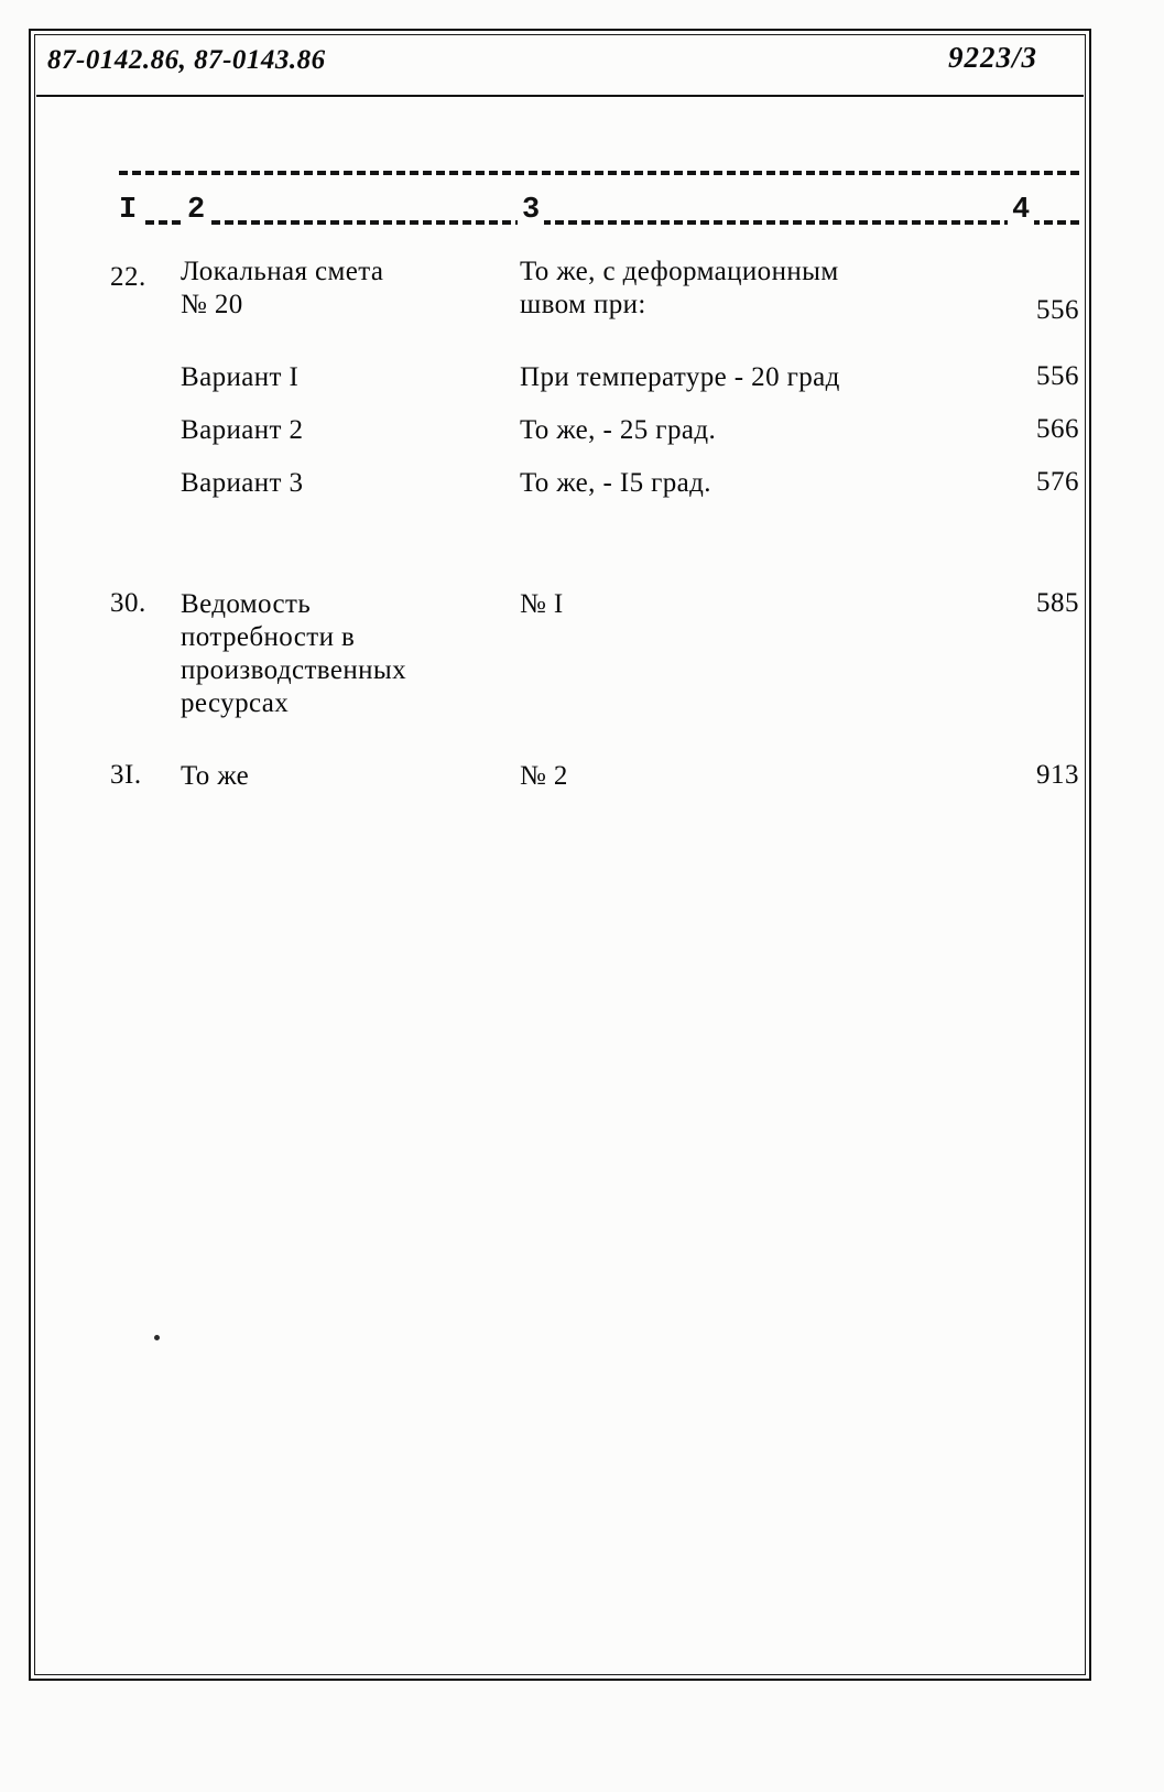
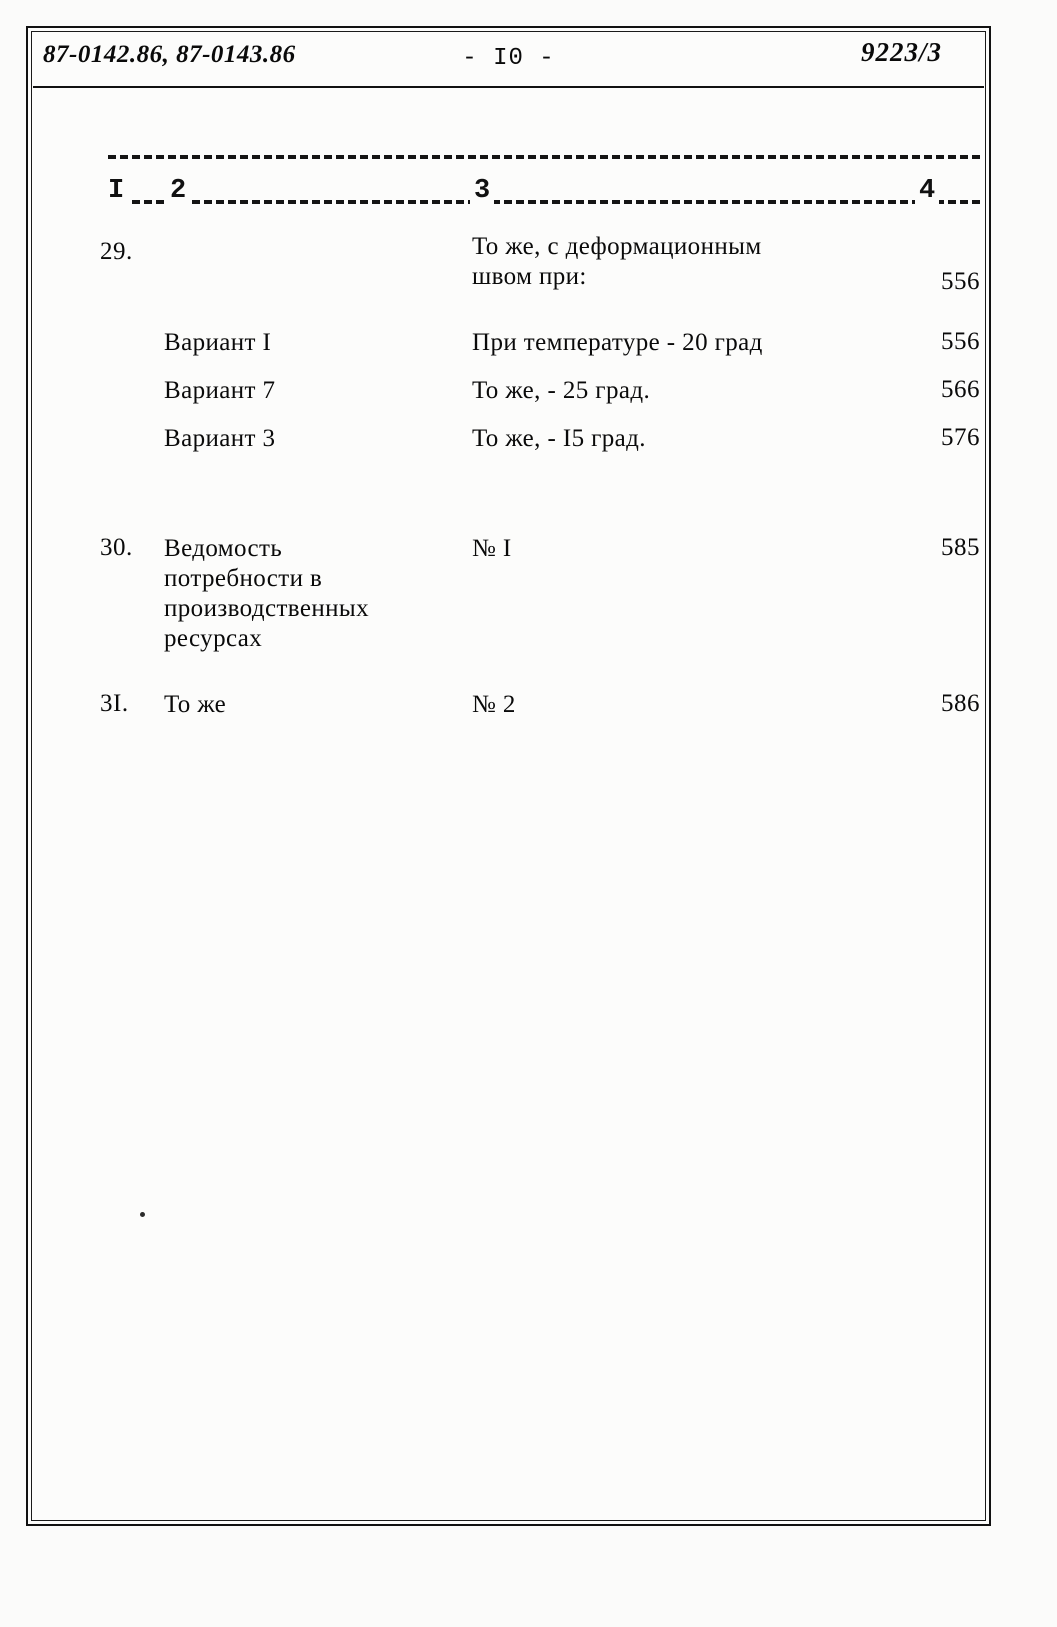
  87-0142.86, 87-0143.86
+ - I0 -
  9223/3
  I
  2
  3
  4
- 22.
+ 29.
- Локальная смета
- № 20
  То же, с деформационным
  швом при:
  556
  Вариант I
  При температуре - 20 град
  556
- Вариант 2
+ Вариант 7
  То же, - 25 град.
  566
  Вариант 3
  То же, - I5 град.
  576
  30.
  Ведомость
  потребности в
  производственных
  ресурсах
  № I
  585
  3I.
  То же
  № 2
- 913
+ 586
